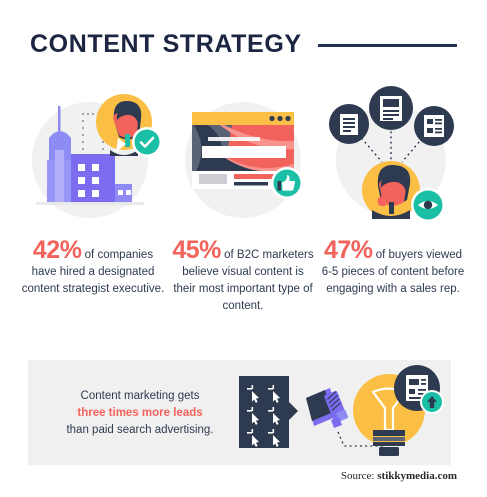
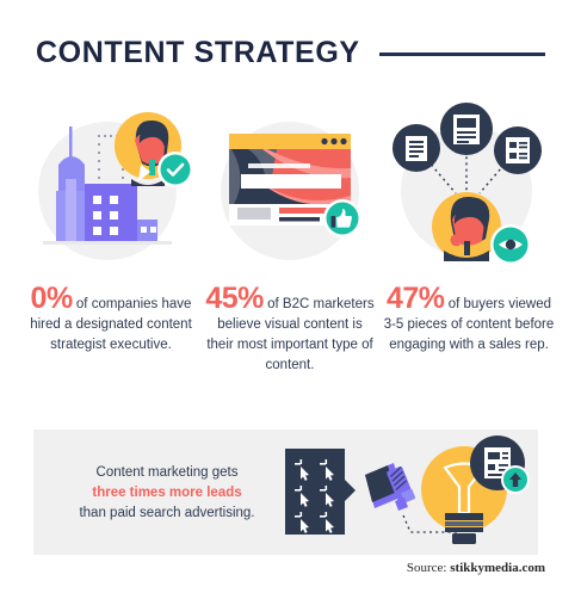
  CONTENT STRATEGY
- 42% of companies have hired a designated content strategist executive.
+ 0% of companies have hired a designated content strategist executive.
  45% of B2C marketers believe visual content is their most important type of content.
- 47% of buyers viewed 6-5 pieces of content before engaging with a sales rep.
+ 47% of buyers viewed 3-5 pieces of content before engaging with a sales rep.
  Content marketing gets
  three times more leads
  than paid search advertising.
  Source: stikkymedia.com
